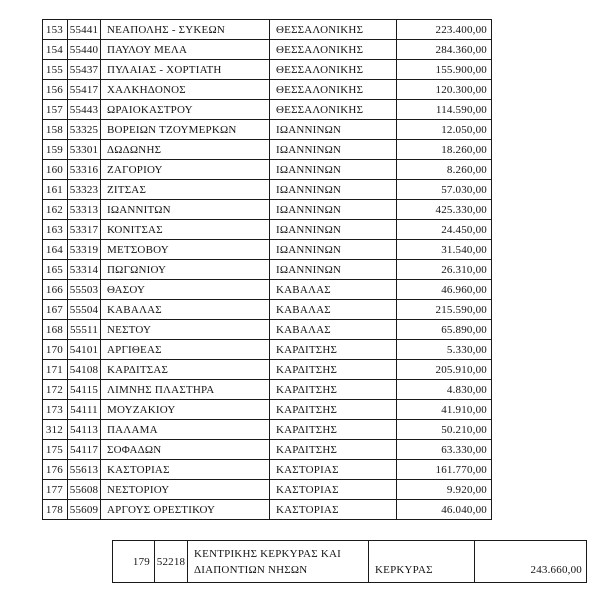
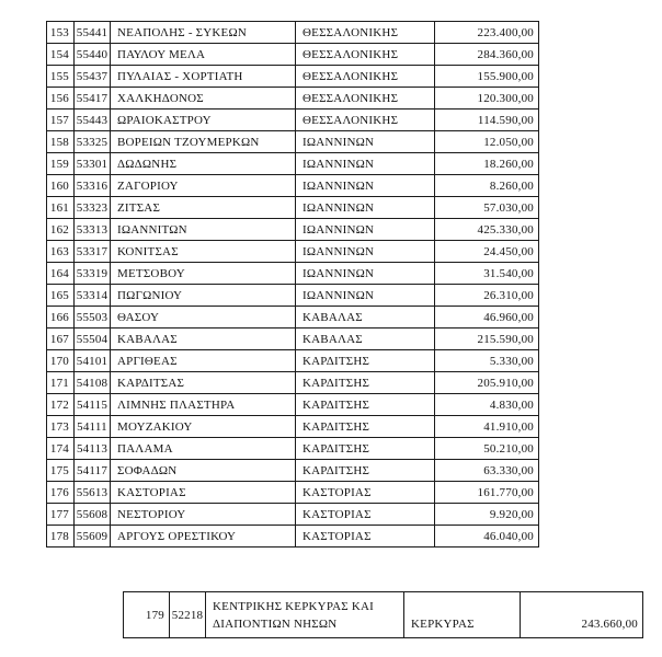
  153	55441	ΝΕΑΠΟΛΗΣ - ΣΥΚΕΩΝ	ΘΕΣΣΑΛΟΝΙΚΗΣ	223.400,00
  154	55440	ΠΑΥΛΟΥ ΜΕΛΑ	ΘΕΣΣΑΛΟΝΙΚΗΣ	284.360,00
  155	55437	ΠΥΛΑΙΑΣ - ΧΟΡΤΙΑΤΗ	ΘΕΣΣΑΛΟΝΙΚΗΣ	155.900,00
  156	55417	ΧΑΛΚΗΔΟΝΟΣ	ΘΕΣΣΑΛΟΝΙΚΗΣ	120.300,00
  157	55443	ΩΡΑΙΟΚΑΣΤΡΟΥ	ΘΕΣΣΑΛΟΝΙΚΗΣ	114.590,00
  158	53325	ΒΟΡΕΙΩΝ ΤΖΟΥΜΕΡΚΩΝ	ΙΩΑΝΝΙΝΩΝ	12.050,00
  159	53301	ΔΩΔΩΝΗΣ	ΙΩΑΝΝΙΝΩΝ	18.260,00
  160	53316	ΖΑΓΟΡΙΟΥ	ΙΩΑΝΝΙΝΩΝ	8.260,00
  161	53323	ΖΙΤΣΑΣ	ΙΩΑΝΝΙΝΩΝ	57.030,00
  162	53313	ΙΩΑΝΝΙΤΩΝ	ΙΩΑΝΝΙΝΩΝ	425.330,00
  163	53317	ΚΟΝΙΤΣΑΣ	ΙΩΑΝΝΙΝΩΝ	24.450,00
  164	53319	ΜΕΤΣΟΒΟΥ	ΙΩΑΝΝΙΝΩΝ	31.540,00
  165	53314	ΠΩΓΩΝΙΟΥ	ΙΩΑΝΝΙΝΩΝ	26.310,00
  166	55503	ΘΑΣΟΥ	ΚΑΒΑΛΑΣ	46.960,00
  167	55504	ΚΑΒΑΛΑΣ	ΚΑΒΑΛΑΣ	215.590,00
- 168	55511	ΝΕΣΤΟΥ	ΚΑΒΑΛΑΣ	65.890,00
  170	54101	ΑΡΓΙΘΕΑΣ	ΚΑΡΔΙΤΣΗΣ	5.330,00
  171	54108	ΚΑΡΔΙΤΣΑΣ	ΚΑΡΔΙΤΣΗΣ	205.910,00
  172	54115	ΛΙΜΝΗΣ ΠΛΑΣΤΗΡΑ	ΚΑΡΔΙΤΣΗΣ	4.830,00
  173	54111	ΜΟΥΖΑΚΙΟΥ	ΚΑΡΔΙΤΣΗΣ	41.910,00
- 312	54113	ΠΑΛΑΜΑ	ΚΑΡΔΙΤΣΗΣ	50.210,00
+ 174	54113	ΠΑΛΑΜΑ	ΚΑΡΔΙΤΣΗΣ	50.210,00
  175	54117	ΣΟΦΑΔΩΝ	ΚΑΡΔΙΤΣΗΣ	63.330,00
  176	55613	ΚΑΣΤΟΡΙΑΣ	ΚΑΣΤΟΡΙΑΣ	161.770,00
  177	55608	ΝΕΣΤΟΡΙΟΥ	ΚΑΣΤΟΡΙΑΣ	9.920,00
  178	55609	ΑΡΓΟΥΣ ΟΡΕΣΤΙΚΟΥ	ΚΑΣΤΟΡΙΑΣ	46.040,00
  179	52218	ΚΕΝΤΡΙΚΗΣ ΚΕΡΚΥΡΑΣ ΚΑΙ ΔΙΑΠΟΝΤΙΩΝ ΝΗΣΩΝ	ΚΕΡΚΥΡΑΣ	243.660,00
